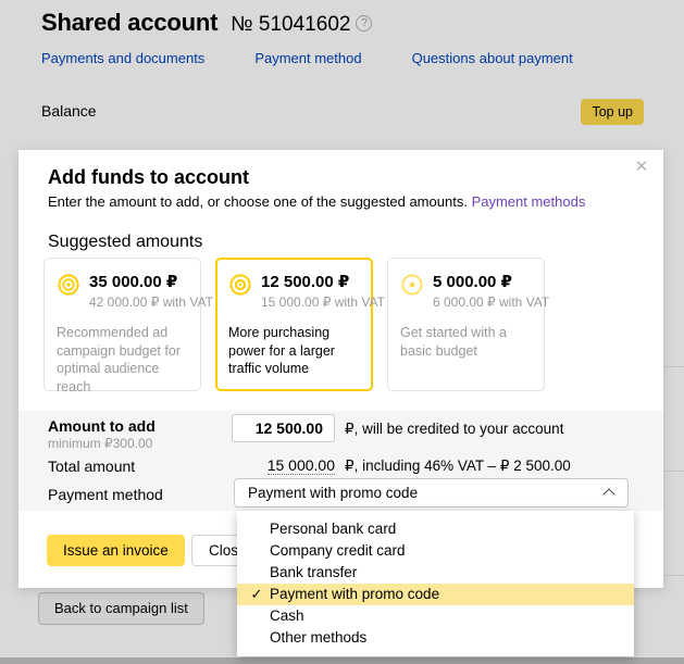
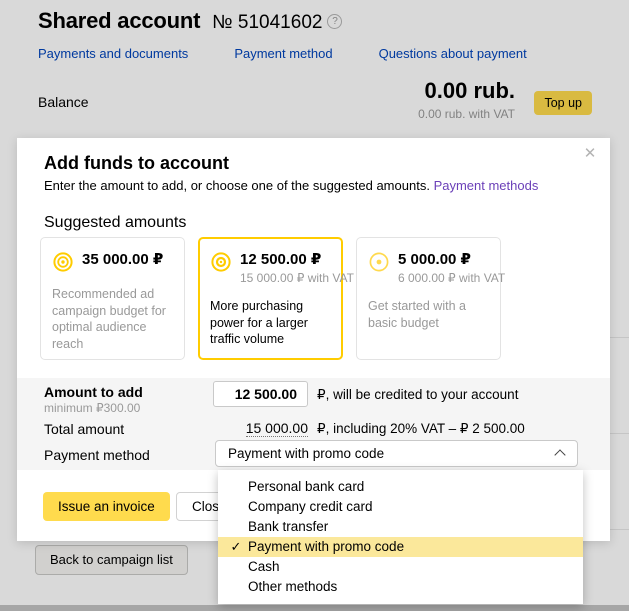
  Shared account № 51041602 ?
  Payments and documents
  Payment method
  Questions about payment
  Balance
+ 0.00 rub.
+ 0.00 rub. with VAT
  Top up
  Back to campaign list
  ✕
  Add funds to account
  Enter the amount to add, or choose one of the suggested amounts. Payment methods
  Suggested amounts
  35 000.00 ₽
- 42 000.00 ₽ with VAT
  Recommended ad campaign budget for optimal audience reach
  12 500.00 ₽
  15 000.00 ₽ with VAT
  More purchasing power for a larger traffic volume
  5 000.00 ₽
  6 000.00 ₽ with VAT
  Get started with a basic budget
  Amount to add
  minimum ₽300.00
  12 500.00
  ₽, will be credited to your account
  Total amount
  15 000.00
- ₽, including 46% VAT – ₽ 2 500.00
+ ₽, including 20% VAT – ₽ 2 500.00
  Payment method
  Payment with promo code
  Issue an invoice
  Clos
  Personal bank card
  Company credit card
  Bank transfer
  ✓
  Payment with promo code
  Cash
  Other methods
